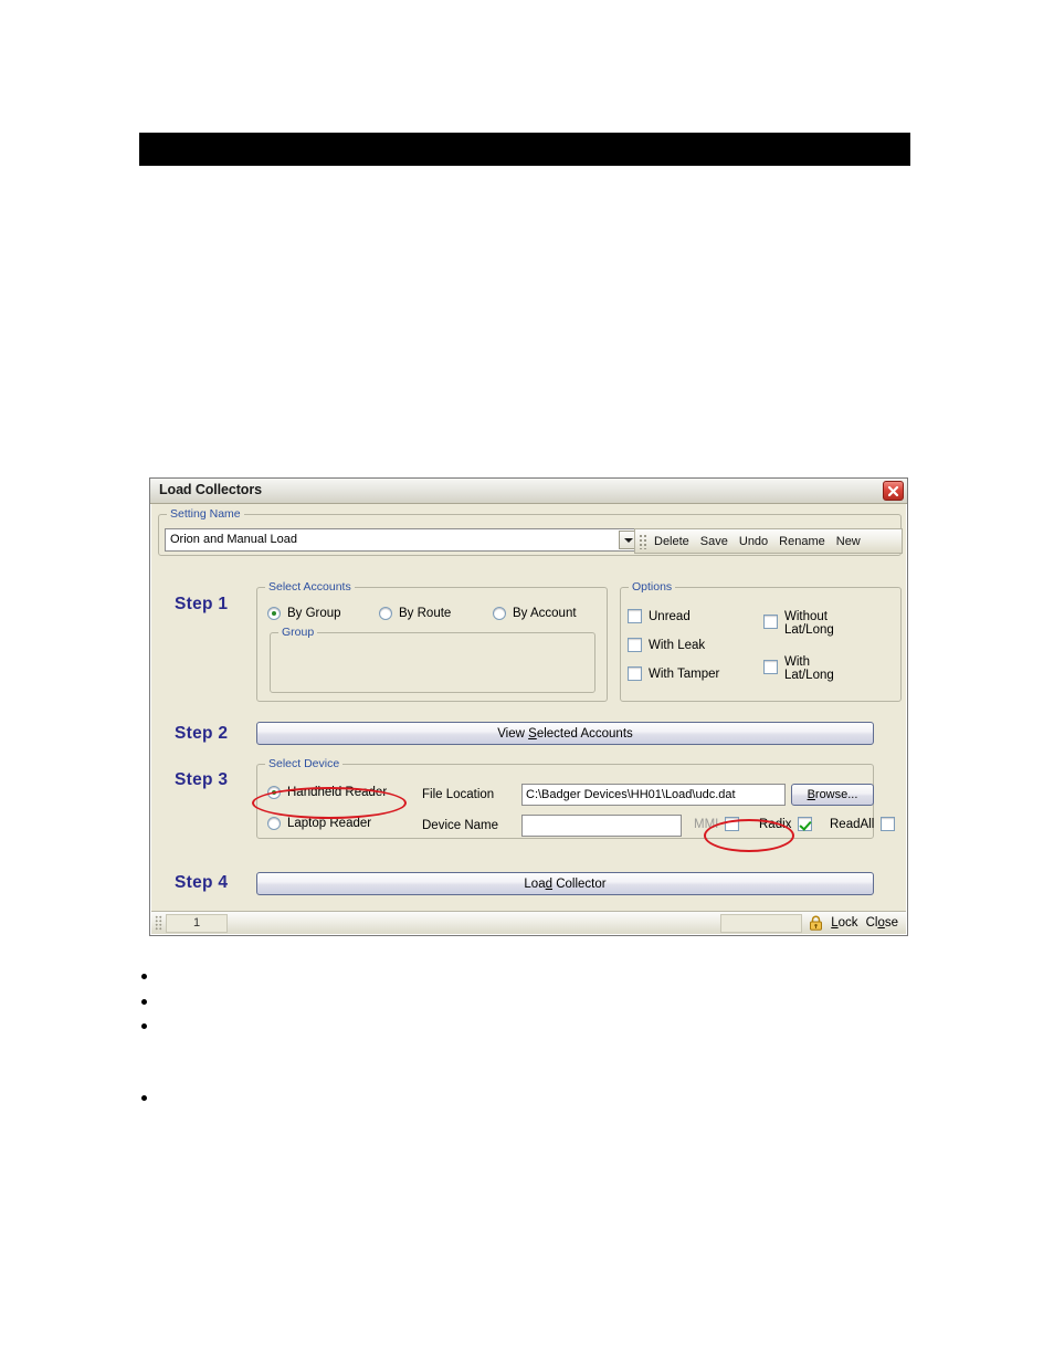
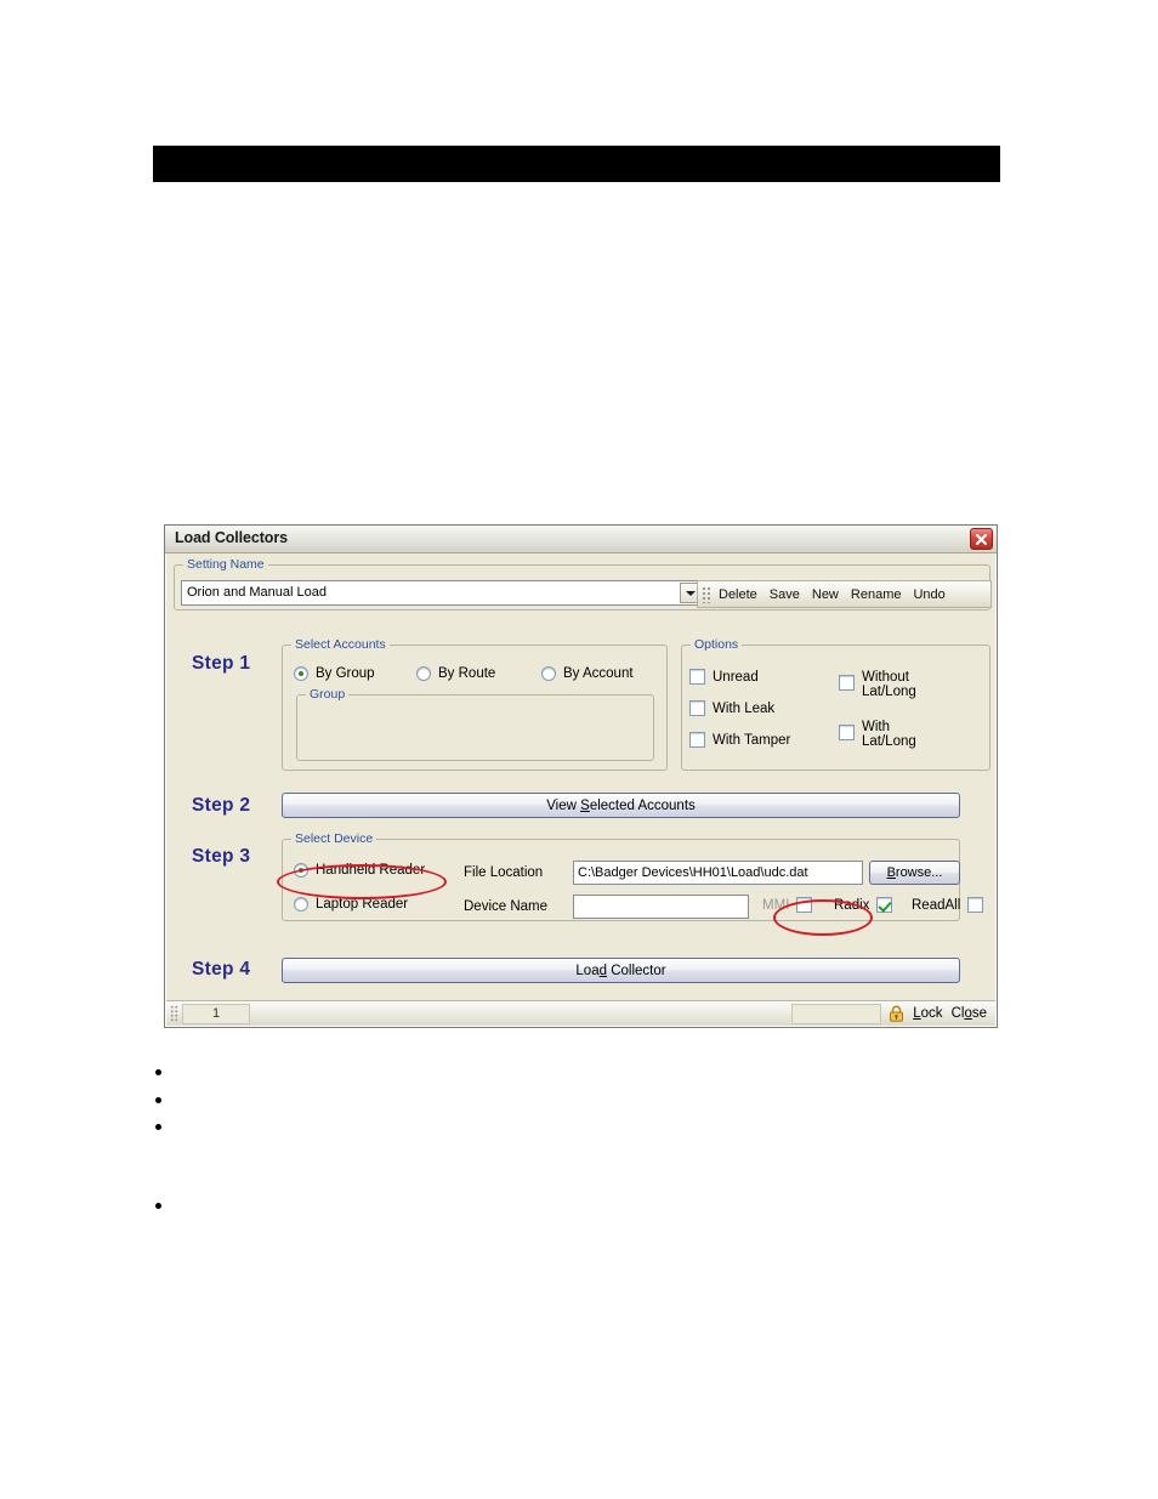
  Load Collectors
  Setting Name
  Orion and Manual Load
  Delete
  Save
- Undo
+ New
  Rename
- New
+ Undo
  Step 1
  Select Accounts
  By Group
  By Route
  By Account
  Group
  Options
  Unread
  With Leak
  With Tamper
  Without
  Lat/Long
  With
  Lat/Long
  Step 2
  View Selected Accounts
  Step 3
  Select Device
  Handheld Reader
  Laptop Reader
  File Location
  C:\Badger Devices\HH01\Load\udc.dat
  Browse...
  Device Name
  MMI
  Radix
  ReadAll
  Step 4
  Load Collector
  1
  Lock
  Close
